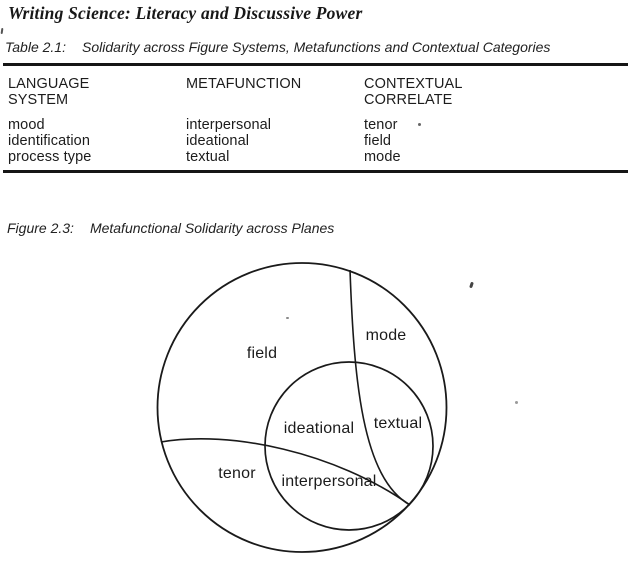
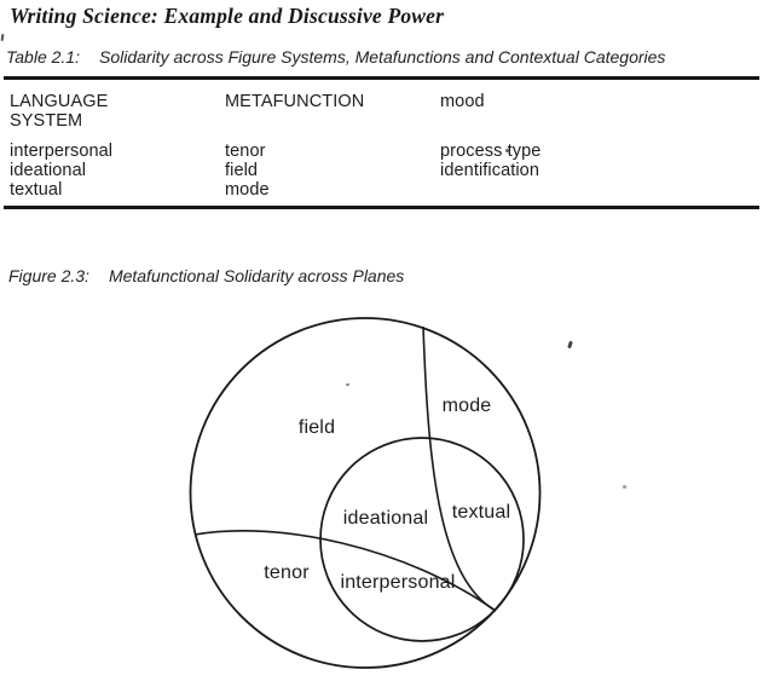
- Writing Science: Literacy and Discussive Power
+ Writing Science: Example and Discussive Power
  Table 2.1: Solidarity across Figure Systems, Metafunctions and Contextual Categories
  LANGUAGE
  SYSTEM
  METAFUNCTION
- CONTEXTUAL
- CORRELATE
  mood
  interpersonal
  tenor
- identification
+ process type
  ideational
  field
- process type
+ identification
  textual
  mode
  Figure 2.3: Metafunctional Solidarity across Planes
  field
  mode
  ideational
  textual
  tenor
  interpersonal
